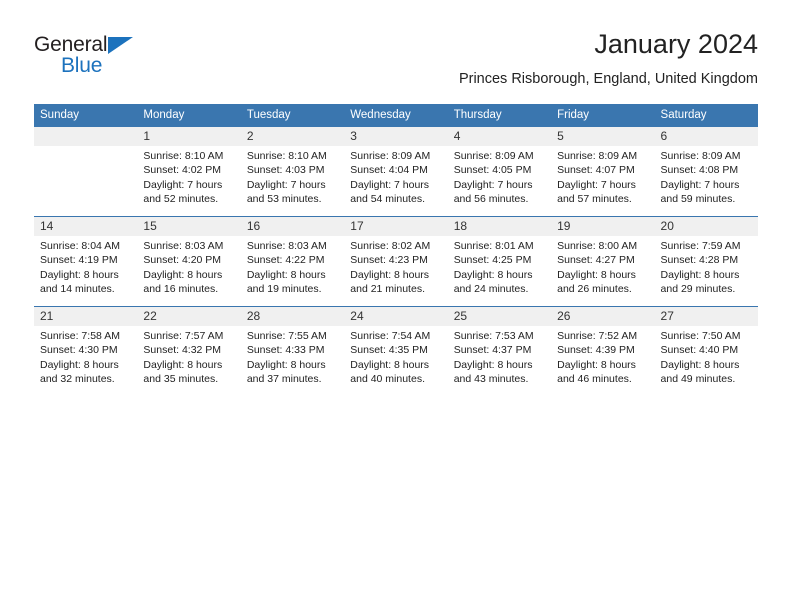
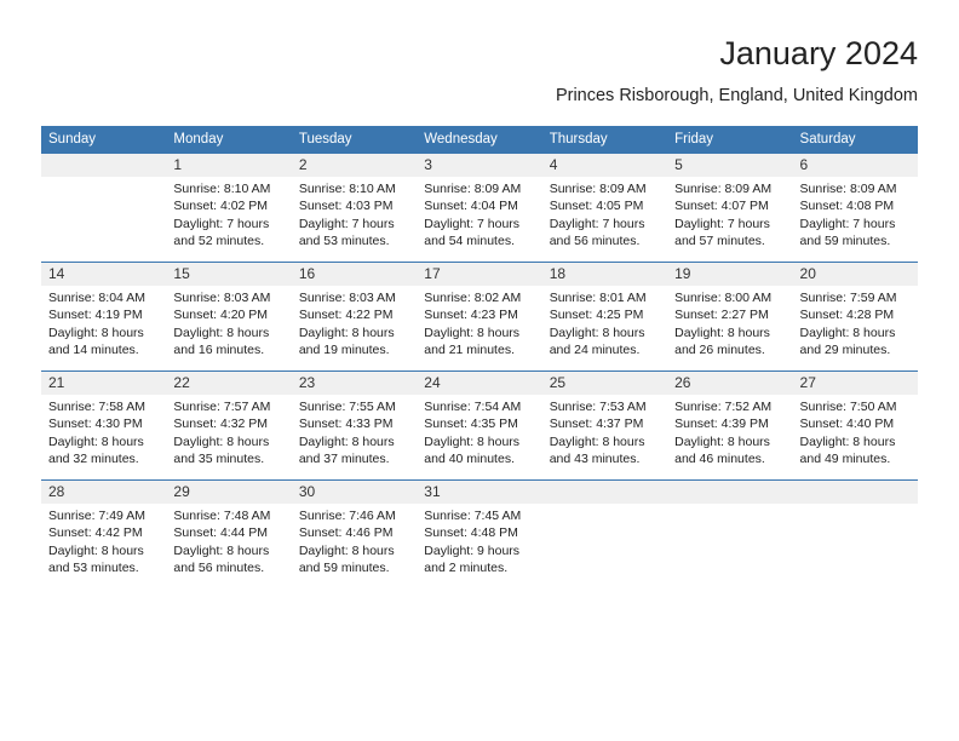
- General
- Blue
  January 2024
  Princes Risborough, England, United Kingdom
  Sunday	Monday	Tuesday	Wednesday	Thursday	Friday	Saturday
  	1Sunrise: 8:10 AMSunset: 4:02 PMDaylight: 7 hoursand 52 minutes.	2Sunrise: 8:10 AMSunset: 4:03 PMDaylight: 7 hoursand 53 minutes.	3Sunrise: 8:09 AMSunset: 4:04 PMDaylight: 7 hoursand 54 minutes.	4Sunrise: 8:09 AMSunset: 4:05 PMDaylight: 7 hoursand 56 minutes.	5Sunrise: 8:09 AMSunset: 4:07 PMDaylight: 7 hoursand 57 minutes.	6Sunrise: 8:09 AMSunset: 4:08 PMDaylight: 7 hoursand 59 minutes.
- 14Sunrise: 8:04 AMSunset: 4:19 PMDaylight: 8 hoursand 14 minutes.	15Sunrise: 8:03 AMSunset: 4:20 PMDaylight: 8 hoursand 16 minutes.	16Sunrise: 8:03 AMSunset: 4:22 PMDaylight: 8 hoursand 19 minutes.	17Sunrise: 8:02 AMSunset: 4:23 PMDaylight: 8 hoursand 21 minutes.	18Sunrise: 8:01 AMSunset: 4:25 PMDaylight: 8 hoursand 24 minutes.	19Sunrise: 8:00 AMSunset: 4:27 PMDaylight: 8 hoursand 26 minutes.	20Sunrise: 7:59 AMSunset: 4:28 PMDaylight: 8 hoursand 29 minutes.
+ 14Sunrise: 8:04 AMSunset: 4:19 PMDaylight: 8 hoursand 14 minutes.	15Sunrise: 8:03 AMSunset: 4:20 PMDaylight: 8 hoursand 16 minutes.	16Sunrise: 8:03 AMSunset: 4:22 PMDaylight: 8 hoursand 19 minutes.	17Sunrise: 8:02 AMSunset: 4:23 PMDaylight: 8 hoursand 21 minutes.	18Sunrise: 8:01 AMSunset: 4:25 PMDaylight: 8 hoursand 24 minutes.	19Sunrise: 8:00 AMSunset: 2:27 PMDaylight: 8 hoursand 26 minutes.	20Sunrise: 7:59 AMSunset: 4:28 PMDaylight: 8 hoursand 29 minutes.
- 21Sunrise: 7:58 AMSunset: 4:30 PMDaylight: 8 hoursand 32 minutes.	22Sunrise: 7:57 AMSunset: 4:32 PMDaylight: 8 hoursand 35 minutes.	28Sunrise: 7:55 AMSunset: 4:33 PMDaylight: 8 hoursand 37 minutes.	24Sunrise: 7:54 AMSunset: 4:35 PMDaylight: 8 hoursand 40 minutes.	25Sunrise: 7:53 AMSunset: 4:37 PMDaylight: 8 hoursand 43 minutes.	26Sunrise: 7:52 AMSunset: 4:39 PMDaylight: 8 hoursand 46 minutes.	27Sunrise: 7:50 AMSunset: 4:40 PMDaylight: 8 hoursand 49 minutes.
+ 21Sunrise: 7:58 AMSunset: 4:30 PMDaylight: 8 hoursand 32 minutes.	22Sunrise: 7:57 AMSunset: 4:32 PMDaylight: 8 hoursand 35 minutes.	23Sunrise: 7:55 AMSunset: 4:33 PMDaylight: 8 hoursand 37 minutes.	24Sunrise: 7:54 AMSunset: 4:35 PMDaylight: 8 hoursand 40 minutes.	25Sunrise: 7:53 AMSunset: 4:37 PMDaylight: 8 hoursand 43 minutes.	26Sunrise: 7:52 AMSunset: 4:39 PMDaylight: 8 hoursand 46 minutes.	27Sunrise: 7:50 AMSunset: 4:40 PMDaylight: 8 hoursand 49 minutes.
+ 28Sunrise: 7:49 AMSunset: 4:42 PMDaylight: 8 hoursand 53 minutes.	29Sunrise: 7:48 AMSunset: 4:44 PMDaylight: 8 hoursand 56 minutes.	30Sunrise: 7:46 AMSunset: 4:46 PMDaylight: 8 hoursand 59 minutes.	31Sunrise: 7:45 AMSunset: 4:48 PMDaylight: 9 hoursand 2 minutes.
